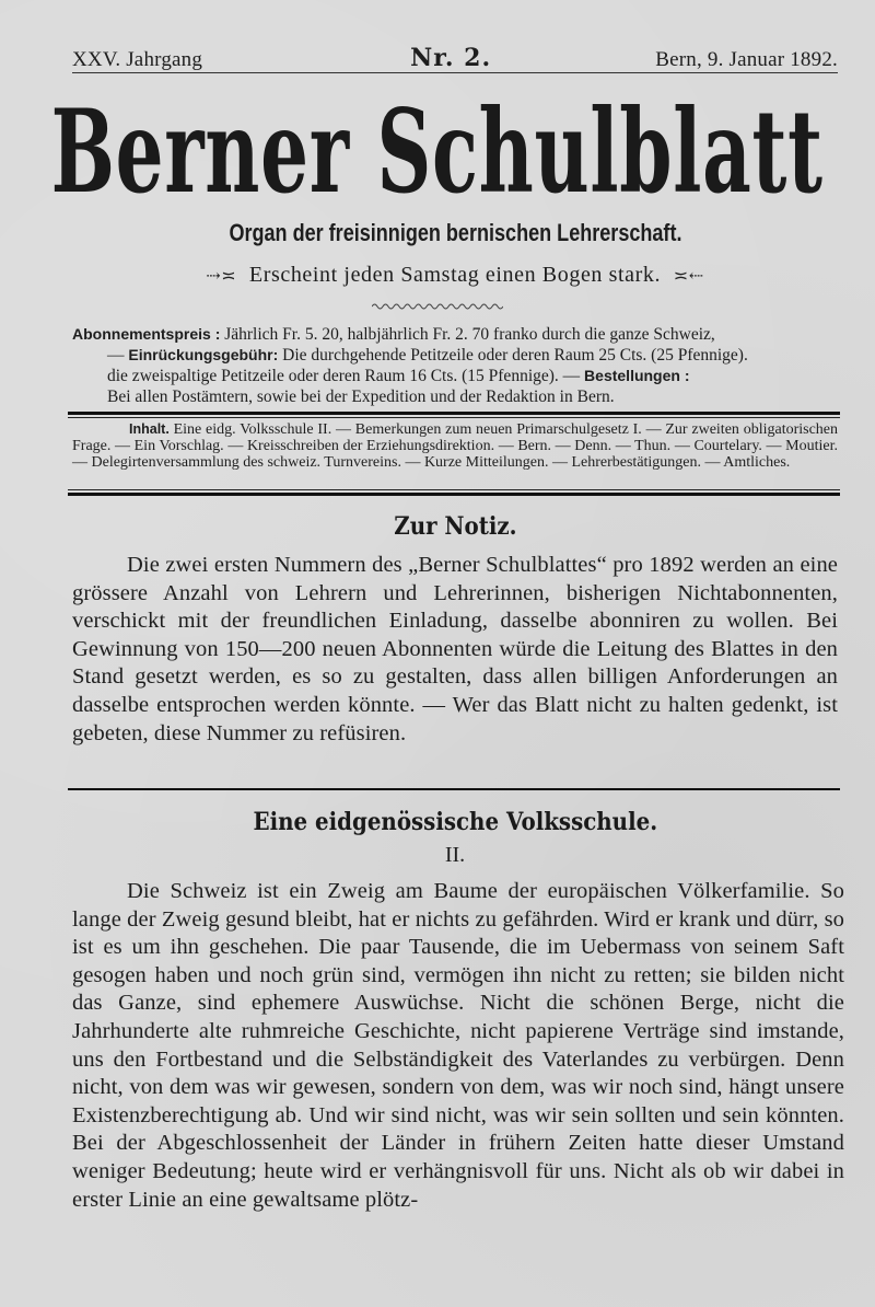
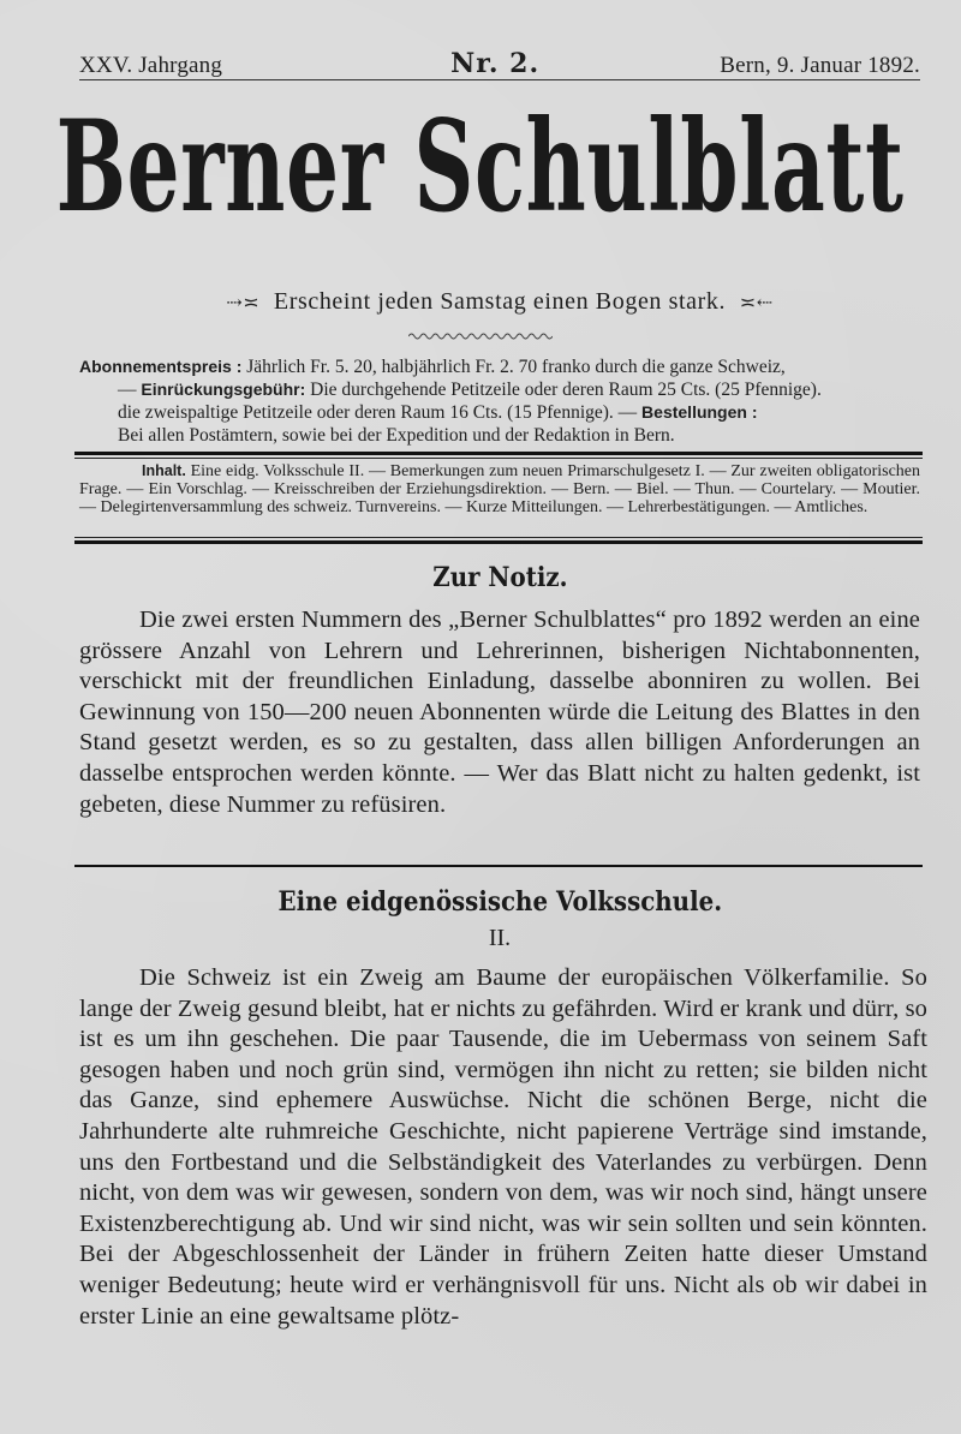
  XXV. Jahrgang
  Nr. 2.
  Bern, 9. Januar 1892.
  Berner Schulblatt
- Organ der freisinnigen bernischen Lehrerschaft.
  ⇢≍ Erscheint jeden Samstag einen Bogen stark. ≍⇠
  Abonnementspreis : Jährlich Fr. 5. 20, halbjährlich Fr. 2. 70 franko durch die ganze Schweiz,
  — Einrückungsgebühr: Die durchgehende Petitzeile oder deren Raum 25 Cts. (25 Pfennige).
  die zweispaltige Petitzeile oder deren Raum 16 Cts. (15 Pfennige). — Bestellungen :
  Bei allen Postämtern, sowie bei der Expedition und der Redaktion in Bern.
- Inhalt. Eine eidg. Volksschule II. — Bemerkungen zum neuen Primarschulgesetz I. — Zur zweiten obligatorischen Frage. — Ein Vorschlag. — Kreisschreiben der Erziehungsdirektion. — Bern. — Denn. — Thun. — Courtelary. — Moutier. — Delegirtenversammlung des schweiz. Turnvereins. — Kurze Mitteilungen. — Lehrerbestätigungen. — Amtliches.
+ Inhalt. Eine eidg. Volksschule II. — Bemerkungen zum neuen Primarschulgesetz I. — Zur zweiten obligatorischen Frage. — Ein Vorschlag. — Kreisschreiben der Erziehungsdirektion. — Bern. — Biel. — Thun. — Courtelary. — Moutier. — Delegirtenversammlung des schweiz. Turnvereins. — Kurze Mitteilungen. — Lehrerbestätigungen. — Amtliches.
  Zur Notiz.
  Die zwei ersten Nummern des „Berner Schulblattes“ pro 1892 werden an eine grössere Anzahl von Lehrern und Lehrerinnen, bisherigen Nichtabonnenten, verschickt mit der freundlichen Einladung, dasselbe abonniren zu wollen. Bei Gewinnung von 150—200 neuen Abonnenten würde die Leitung des Blattes in den Stand gesetzt werden, es so zu gestalten, dass allen billigen Anforderungen an dasselbe entsprochen werden könnte. — Wer das Blatt nicht zu halten gedenkt, ist gebeten, diese Nummer zu refüsiren.
  Eine eidgenössische Volksschule.
  II.
  Die Schweiz ist ein Zweig am Baume der europäischen Völkerfamilie. So lange der Zweig gesund bleibt, hat er nichts zu gefährden. Wird er krank und dürr, so ist es um ihn geschehen. Die paar Tausende, die im Uebermass von seinem Saft gesogen haben und noch grün sind, vermögen ihn nicht zu retten; sie bilden nicht das Ganze, sind ephemere Auswüchse. Nicht die schönen Berge, nicht die Jahrhunderte alte ruhmreiche Geschichte, nicht papierene Verträge sind imstande, uns den Fortbestand und die Selbständigkeit des Vaterlandes zu verbürgen. Denn nicht, von dem was wir gewesen, sondern von dem, was wir noch sind, hängt unsere Existenzberechtigung ab. Und wir sind nicht, was wir sein sollten und sein könnten. Bei der Abgeschlossenheit der Länder in frühern Zeiten hatte dieser Umstand weniger Bedeutung; heute wird er verhängnisvoll für uns. Nicht als ob wir dabei in erster Linie an eine gewaltsame plötz-
